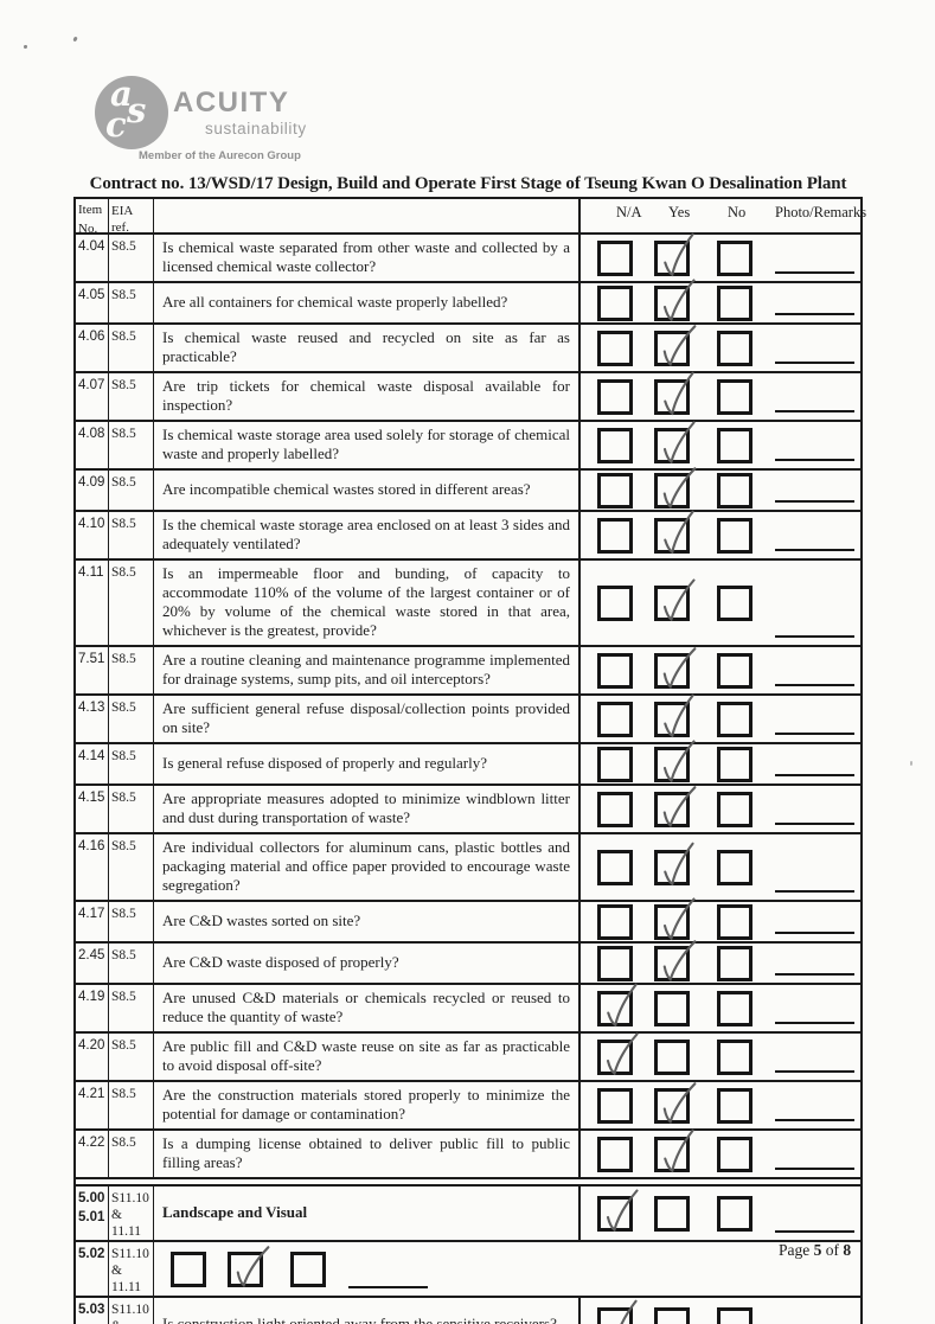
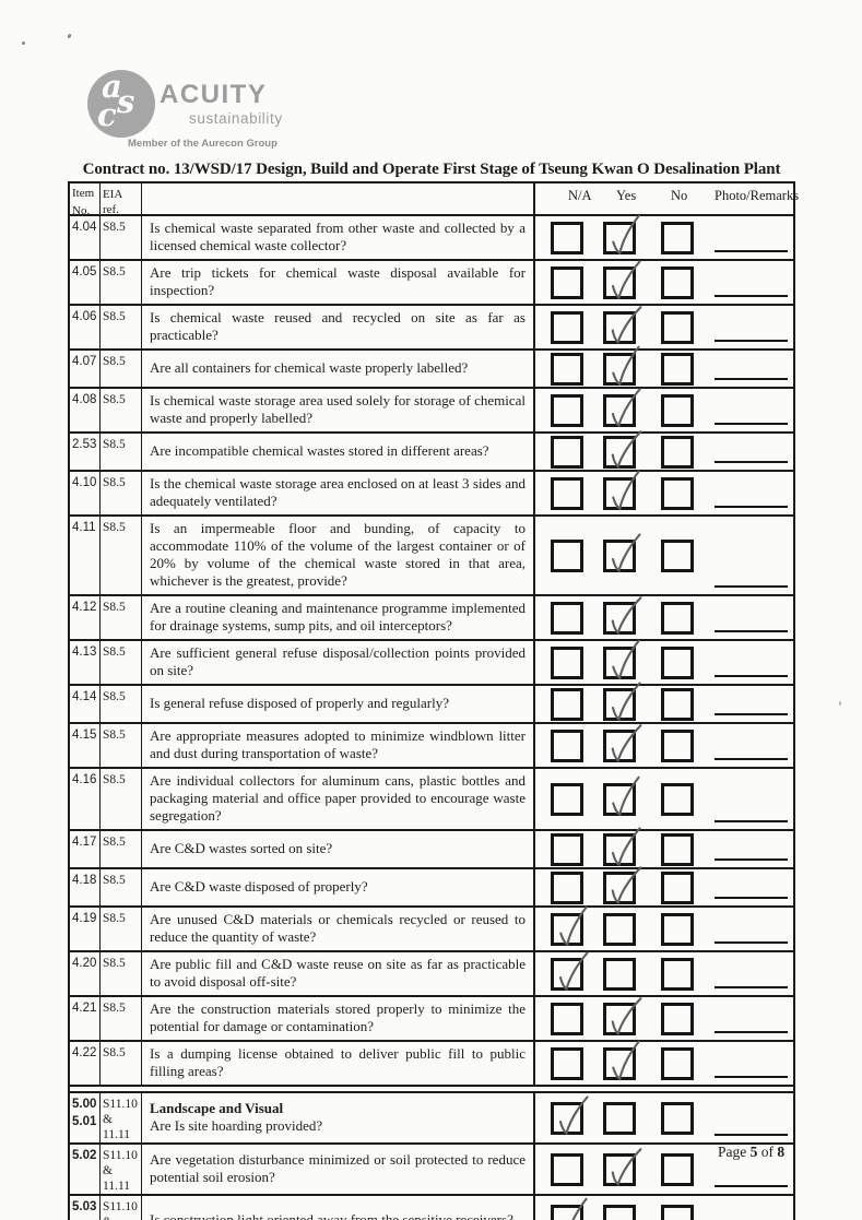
  a
  s
  c
  ACUITY
  sustainability
  Member of the Aurecon Group
  Contract no. 13/WSD/17 Design, Build and Operate First Stage of Tseung Kwan O Desalination Plant
  Item
  No.
  EIA ref.
  N/A
  Yes
  No
  Photo/Remarks
  4.04
  S8.5
  Is chemical waste separated from other waste and collected by a licensed chemical waste collector?
  4.05
  S8.5
- Are all containers for chemical waste properly labelled?
+ Are trip tickets for chemical waste disposal available for inspection?
  4.06
  S8.5
  Is chemical waste reused and recycled on site as far as practicable?
  4.07
  S8.5
- Are trip tickets for chemical waste disposal available for inspection?
+ Are all containers for chemical waste properly labelled?
  4.08
  S8.5
  Is chemical waste storage area used solely for storage of chemical waste and properly labelled?
- 4.09
+ 2.53
  S8.5
  Are incompatible chemical wastes stored in different areas?
  4.10
  S8.5
  Is the chemical waste storage area enclosed on at least 3 sides and adequately ventilated?
  4.11
  S8.5
  Is an impermeable floor and bunding, of capacity to accommodate 110% of the volume of the largest container or of 20% by volume of the chemical waste stored in that area, whichever is the greatest, provide?
- 7.51
+ 4.12
  S8.5
  Are a routine cleaning and maintenance programme implemented for drainage systems, sump pits, and oil interceptors?
  4.13
  S8.5
  Are sufficient general refuse disposal/collection points provided on site?
  4.14
  S8.5
  Is general refuse disposed of properly and regularly?
  4.15
  S8.5
  Are appropriate measures adopted to minimize windblown litter and dust during transportation of waste?
  4.16
  S8.5
  Are individual collectors for aluminum cans, plastic bottles and packaging material and office paper provided to encourage waste segregation?
  4.17
  S8.5
  Are C&D wastes sorted on site?
- 2.45
+ 4.18
  S8.5
  Are C&D waste disposed of properly?
  4.19
  S8.5
  Are unused C&D materials or chemicals recycled or reused to reduce the quantity of waste?
  4.20
  S8.5
  Are public fill and C&D waste reuse on site as far as practicable to avoid disposal off-site?
  4.21
  S8.5
  Are the construction materials stored properly to minimize the potential for damage or contamination?
  4.22
  S8.5
  Is a dumping license obtained to deliver public fill to public filling areas?
  5.00
  5.01
  S11.10
  & 11.11
  Landscape and Visual
+ Are Is site hoarding provided?
  5.02
  S11.10 &
  11.11
+ Are vegetation disturbance minimized or soil protected to reduce potential soil erosion?
  5.03
  S11.10
  Page 5 of 8
